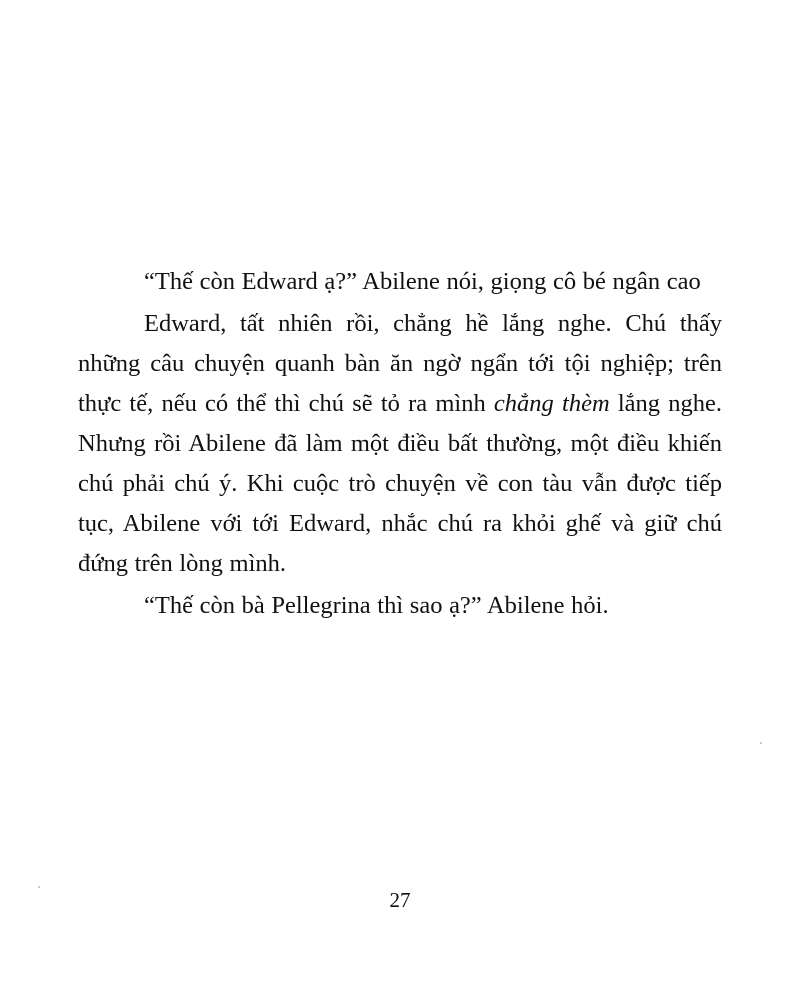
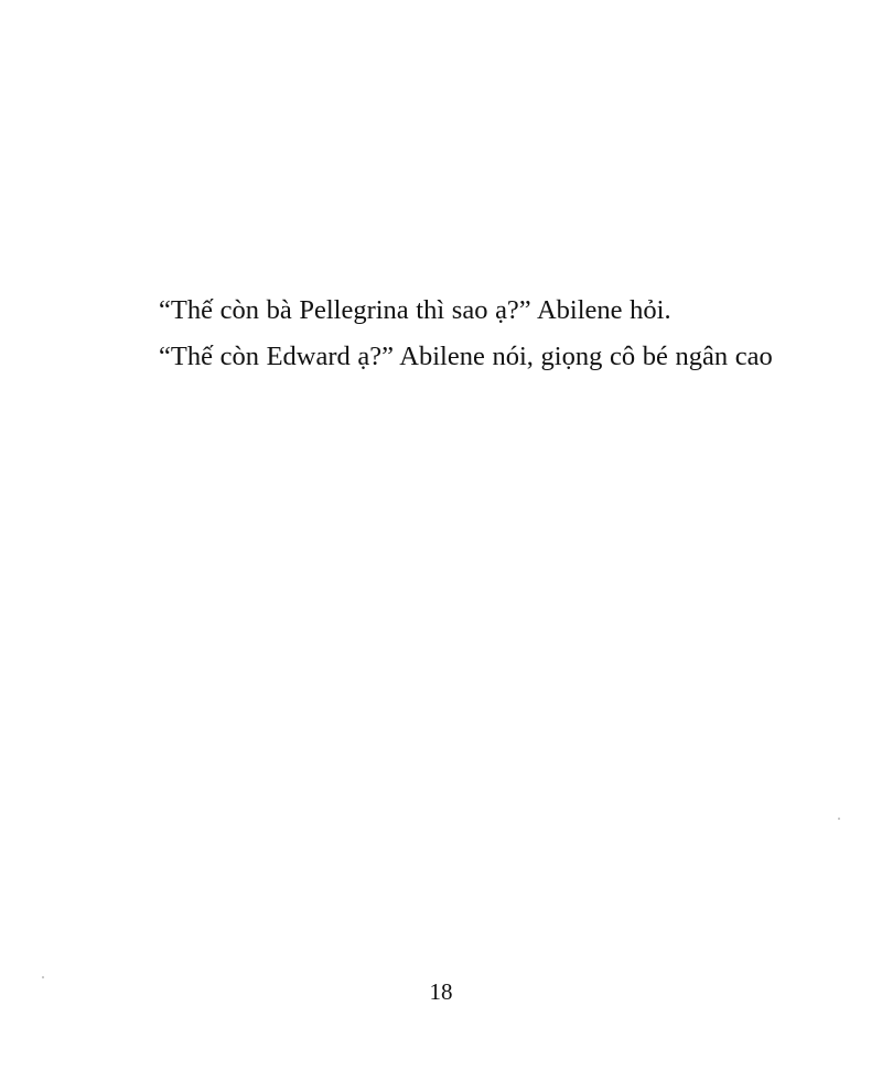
- “Thế còn Edward ạ?” Abilene nói, giọng cô bé ngân cao
+ “Thế còn bà Pellegrina thì sao ạ?” Abilene hỏi.
- Edward, tất nhiên rồi, chẳng hề lắng nghe. Chú thấy những câu chuyện quanh bàn ăn ngờ ngẩn tới tội nghiệp; trên thực tế, nếu có thể thì chú sẽ tỏ ra mình chẳng thèm lắng nghe. Nhưng rồi Abilene đã làm một điều bất thường, một điều khiến chú phải chú ý. Khi cuộc trò chuyện về con tàu vẫn được tiếp tục, Abilene với tới Edward, nhắc chú ra khỏi ghế và giữ chú đứng trên lòng mình.
- “Thế còn bà Pellegrina thì sao ạ?” Abilene hỏi.
+ “Thế còn Edward ạ?” Abilene nói, giọng cô bé ngân cao
- 27
+ 18
